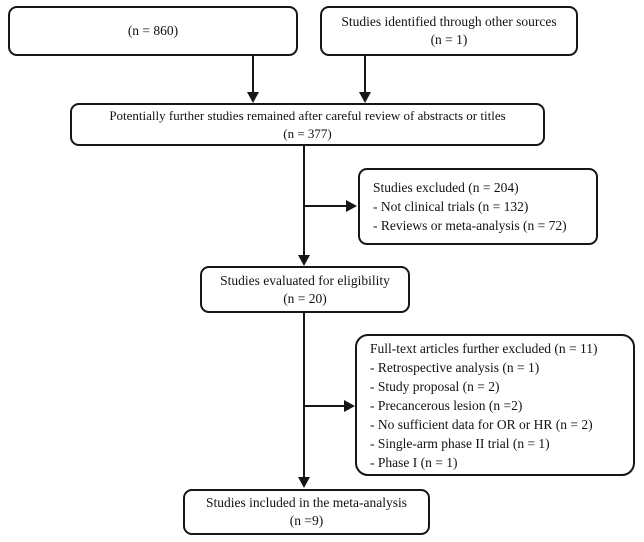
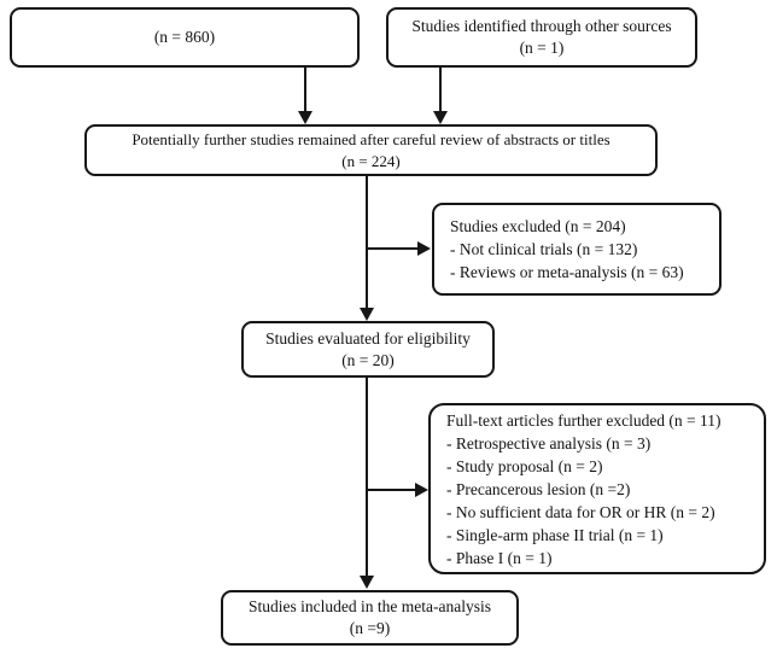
  (n = 860)
  Studies identified through other sources
  (n = 1)
  Potentially further studies remained after careful review of abstracts or titles
- (n = 377)
+ (n = 224)
  Studies excluded (n = 204)
  - Not clinical trials (n = 132)
- - Reviews or meta-analysis (n = 72)
+ - Reviews or meta-analysis (n = 63)
  Studies evaluated for eligibility
  (n = 20)
  Full-text articles further excluded (n = 11)
- - Retrospective analysis (n = 1)
+ - Retrospective analysis (n = 3)
  - Study proposal (n = 2)
  - Precancerous lesion (n =2)
  - No sufficient data for OR or HR (n = 2)
  - Single-arm phase II trial (n = 1)
  - Phase I (n = 1)
  Studies included in the meta-analysis
  (n =9)
